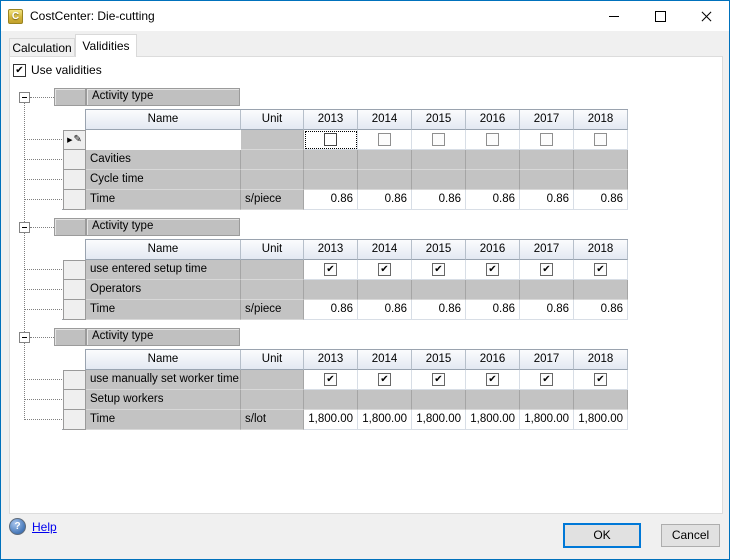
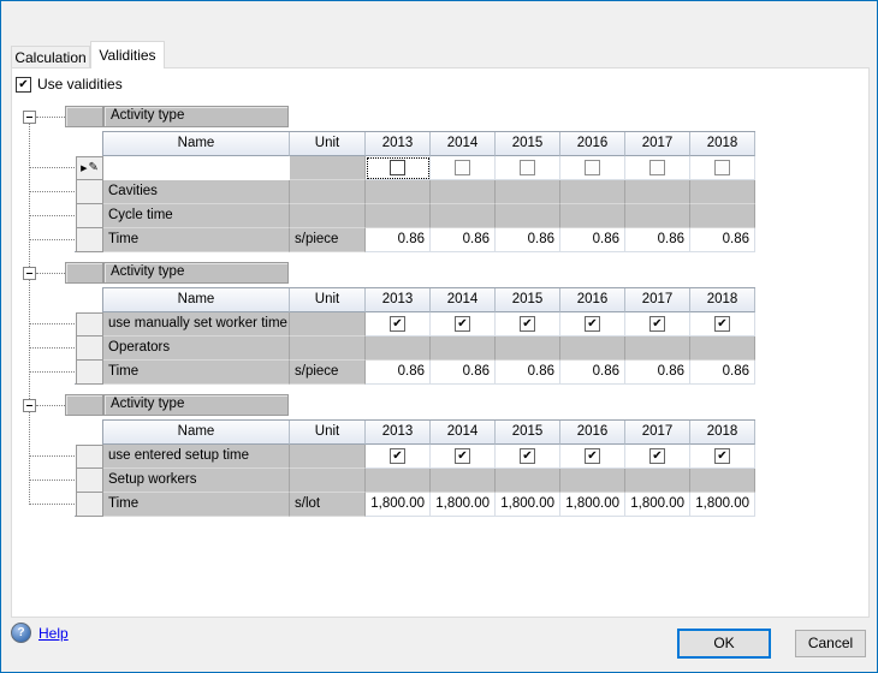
- C
- CostCenter: Die-cutting
  Calculation
  Validities
  ✔
  Use validities
  Activity type
  Name
  Unit
  2013
  2014
  2015
  2016
  2017
  2018
  ✎
  Cavities
  Cycle time
  Time
  s/piece
  0.86
  0.86
  0.86
  0.86
  0.86
  0.86
  Activity type
  Name
  Unit
  2013
  2014
  2015
  2016
  2017
  2018
- use entered setup time
+ use manually set worker time
  ✔
  ✔
  ✔
  ✔
  ✔
  ✔
  Operators
  Time
  s/piece
  0.86
  0.86
  0.86
  0.86
  0.86
  0.86
  Activity type
  Name
  Unit
  2013
  2014
  2015
  2016
  2017
  2018
- use manually set worker time
+ use entered setup time
  ✔
  ✔
  ✔
  ✔
  ✔
  ✔
  Setup workers
  Time
  s/lot
  1,800.00
  1,800.00
  1,800.00
  1,800.00
  1,800.00
  1,800.00
  ?
  Help
  OK
  Cancel
